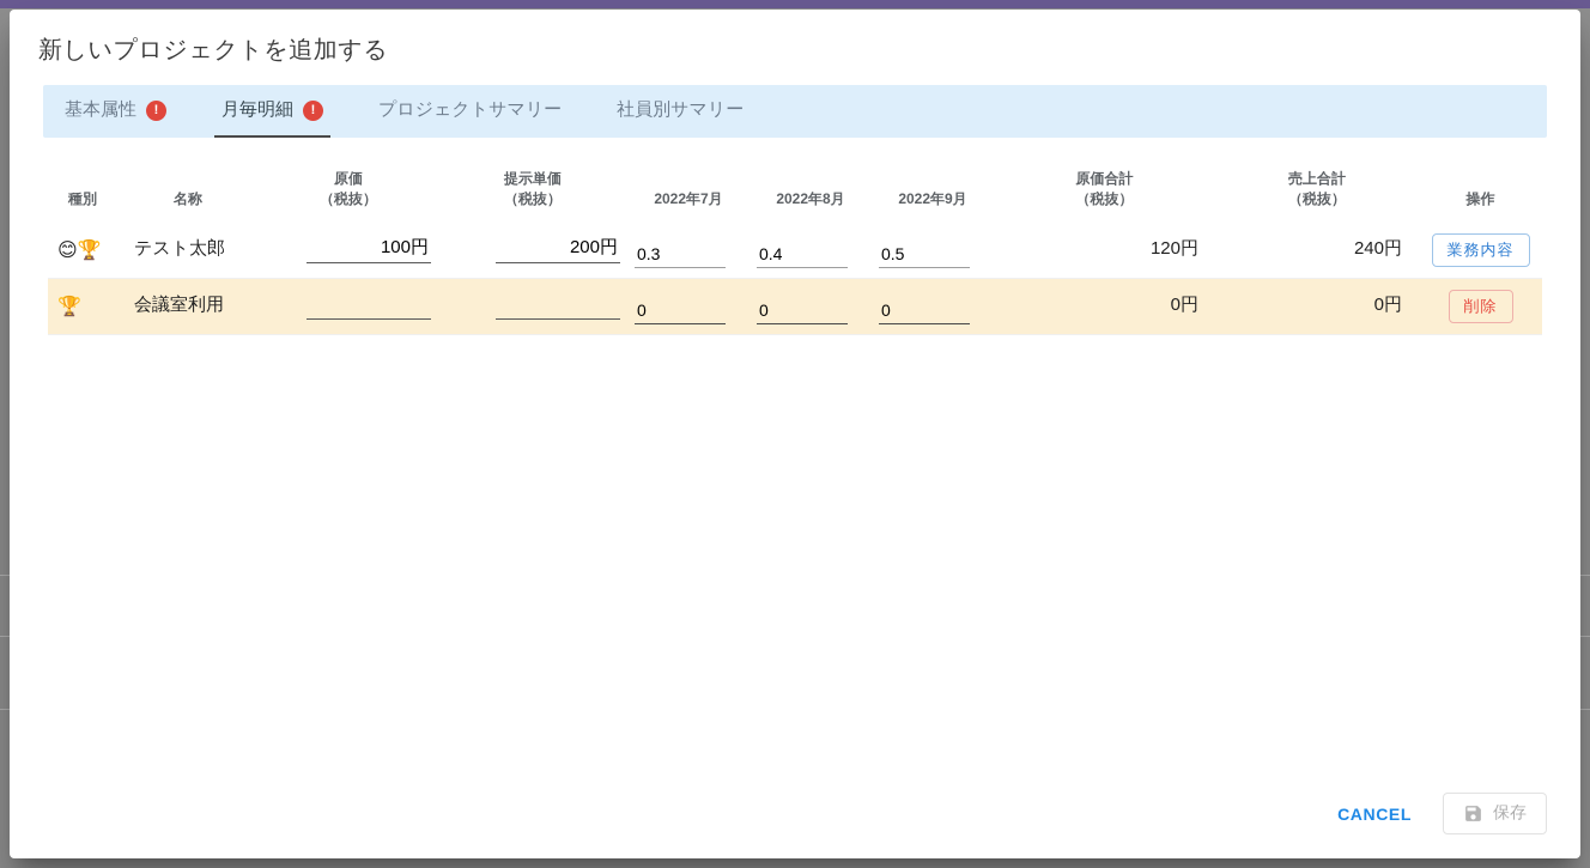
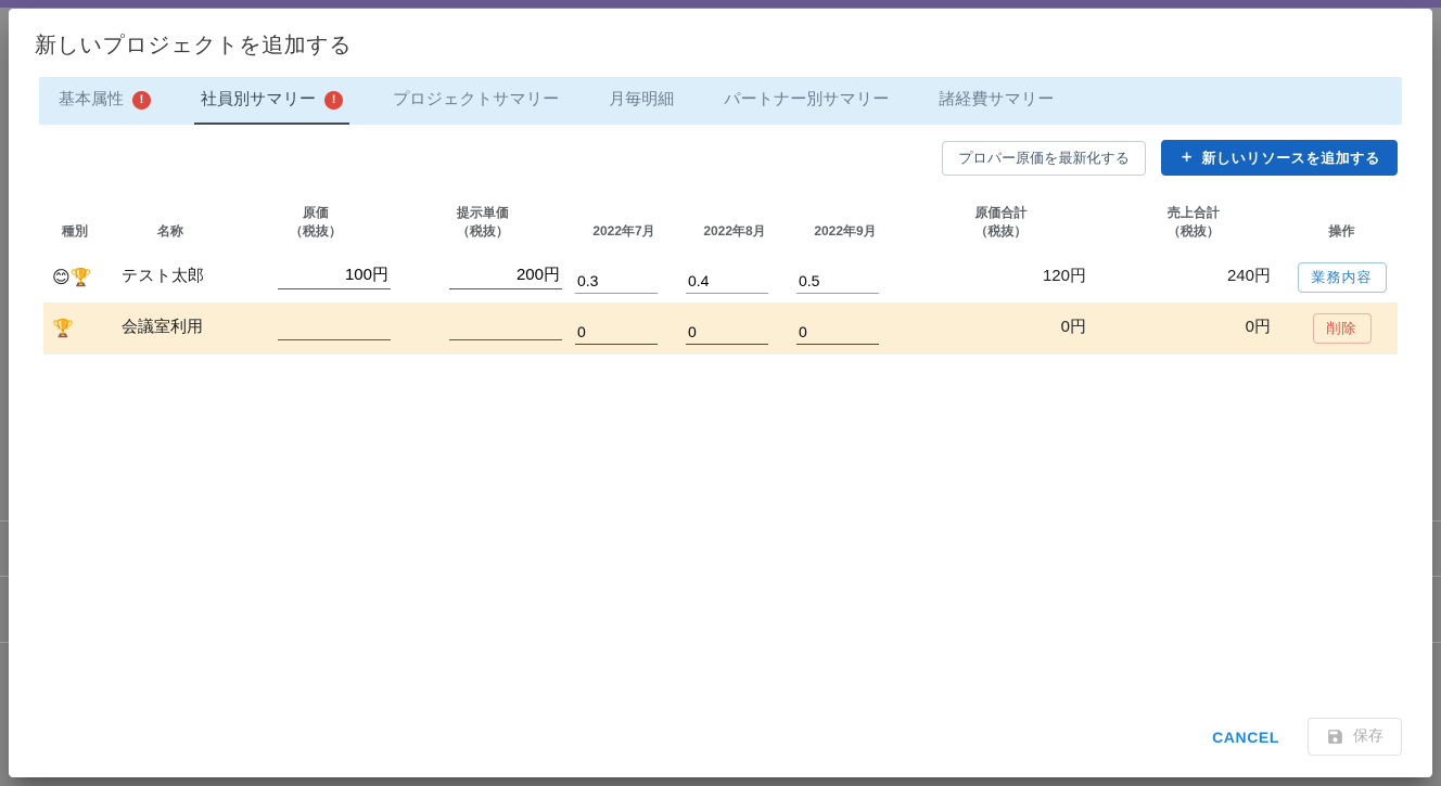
  新しいプロジェクトを追加する
  基本属性
  !
- 月毎明細
+ 社員別サマリー
  !
  プロジェクトサマリー
- 社員別サマリー
+ 月毎明細
+ パートナー別サマリー
+ 諸経費サマリー
+ プロパー原価を最新化する
+ ＋
+ 新しいリソースを追加する
  種別	名称	原価（税抜）	提示単価（税抜）	2022年7月	2022年8月	2022年9月	原価合計（税抜）	売上合計（税抜）	操作
  😊🏆	テスト太郎	100円	200円	0.3	0.4	0.5	120円	240円	業務内容
  🏆	会議室利用			0	0	0	0円	0円	削除
  CANCEL
  保存
